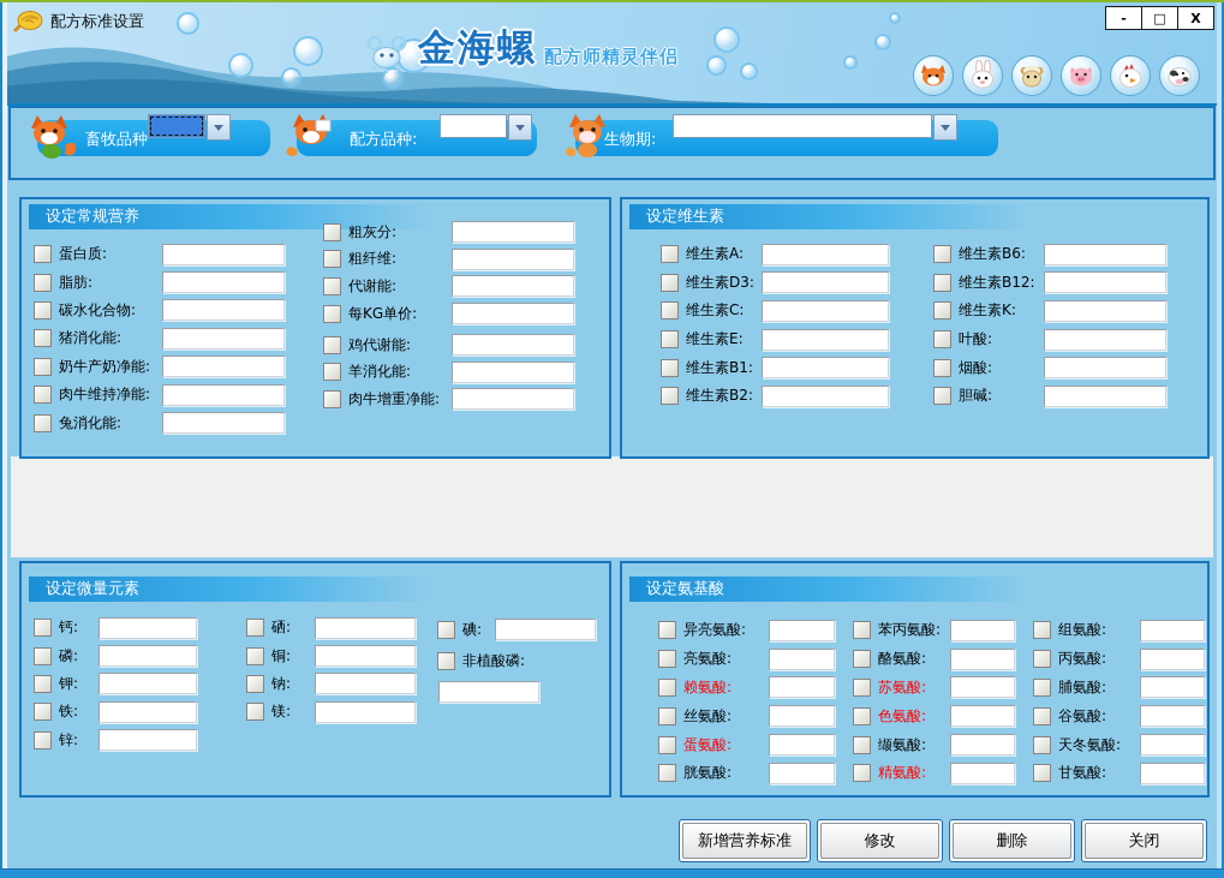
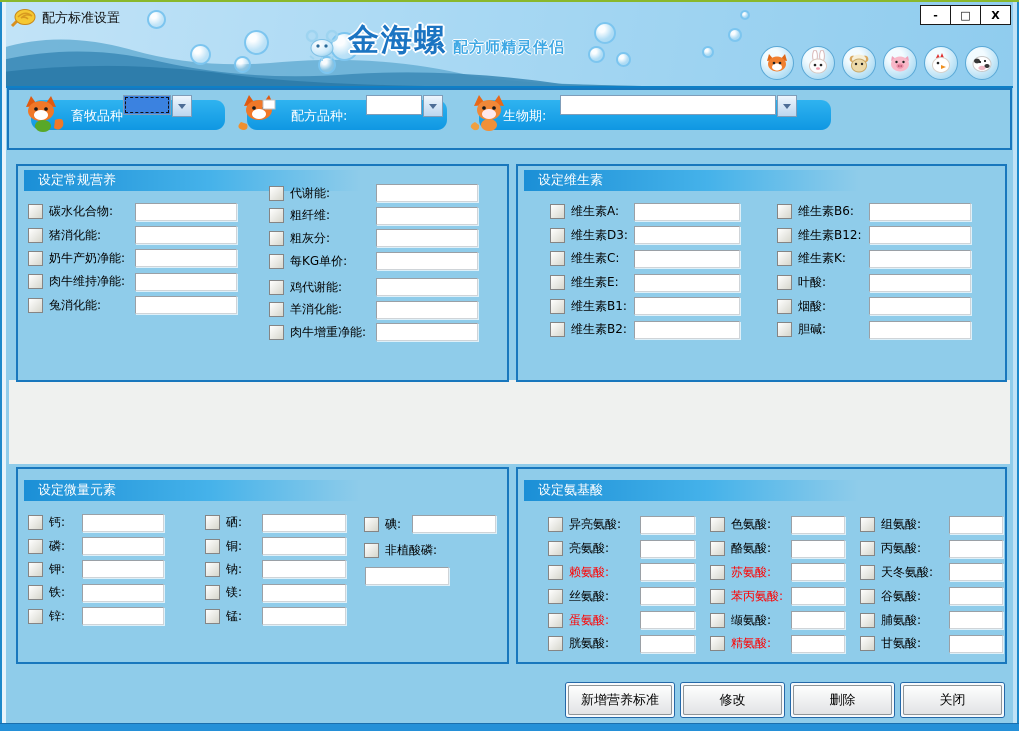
  配方标准设置
  -
  □
  X
  金海螺
  配方师精灵伴侣
  畜牧品种
  配方品种:
  生物期:
  设定常规营养
- 蛋白质:
- 脂肪:
  碳水化合物:
  猪消化能:
  奶牛产奶净能:
  肉牛维持净能:
  兔消化能:
- 粗灰分:
+ 代谢能:
  粗纤维:
- 代谢能:
+ 粗灰分:
  每KG单价:
  鸡代谢能:
  羊消化能:
  肉牛增重净能:
  设定维生素
  维生素A:
  维生素D3:
  维生素C:
  维生素E:
  维生素B1:
  维生素B2:
  维生素B6:
  维生素B12:
  维生素K:
  叶酸:
  烟酸:
  胆碱:
  设定微量元素
  钙:
  磷:
  钾:
  铁:
  锌:
  硒:
  铜:
  钠:
  镁:
+ 锰:
  碘:
  非植酸磷:
  设定氨基酸
  异亮氨酸:
  亮氨酸:
  赖氨酸:
  丝氨酸:
  蛋氨酸:
  胱氨酸:
- 苯丙氨酸:
+ 色氨酸:
  酪氨酸:
  苏氨酸:
- 色氨酸:
+ 苯丙氨酸:
  缬氨酸:
  精氨酸:
  组氨酸:
  丙氨酸:
- 脯氨酸:
+ 天冬氨酸:
  谷氨酸:
- 天冬氨酸:
+ 脯氨酸:
  甘氨酸:
  新增营养标准
  修改
  删除
  关闭
